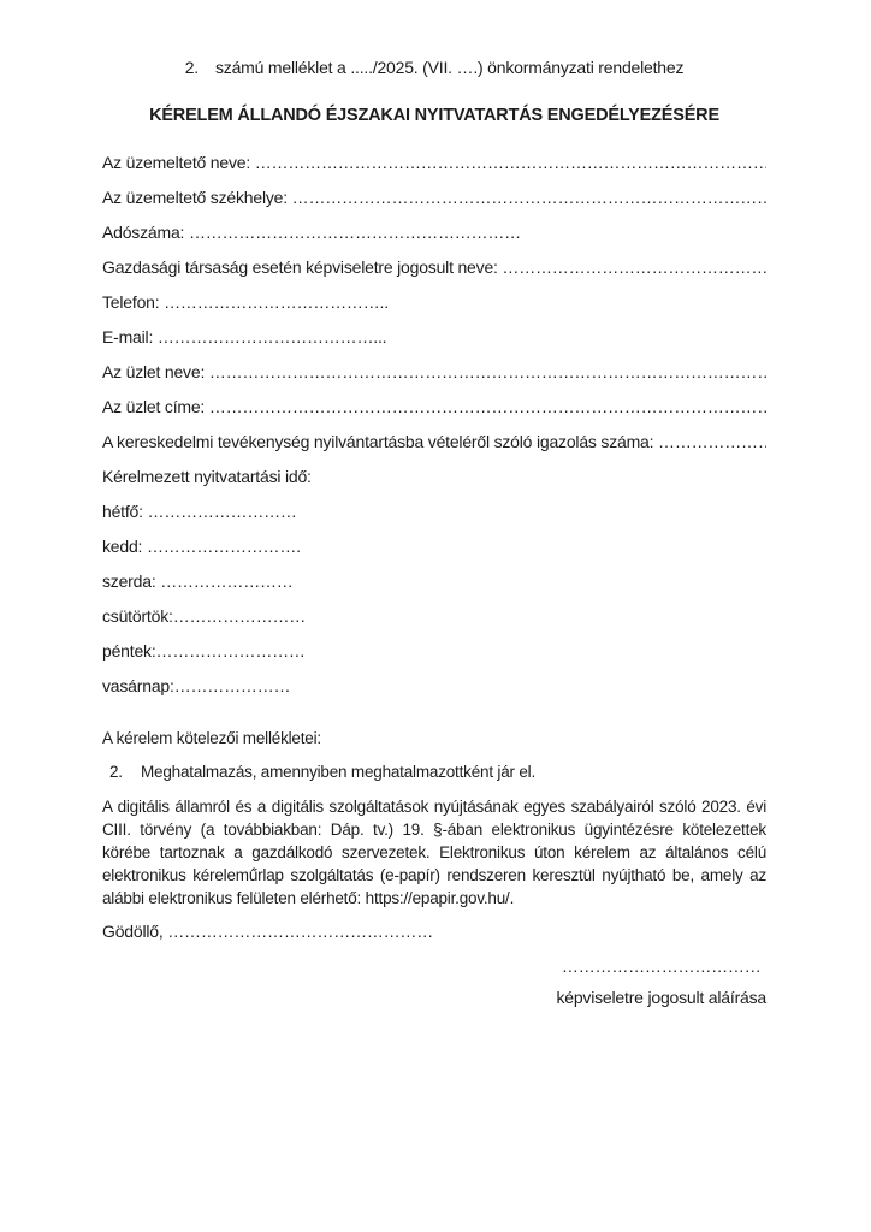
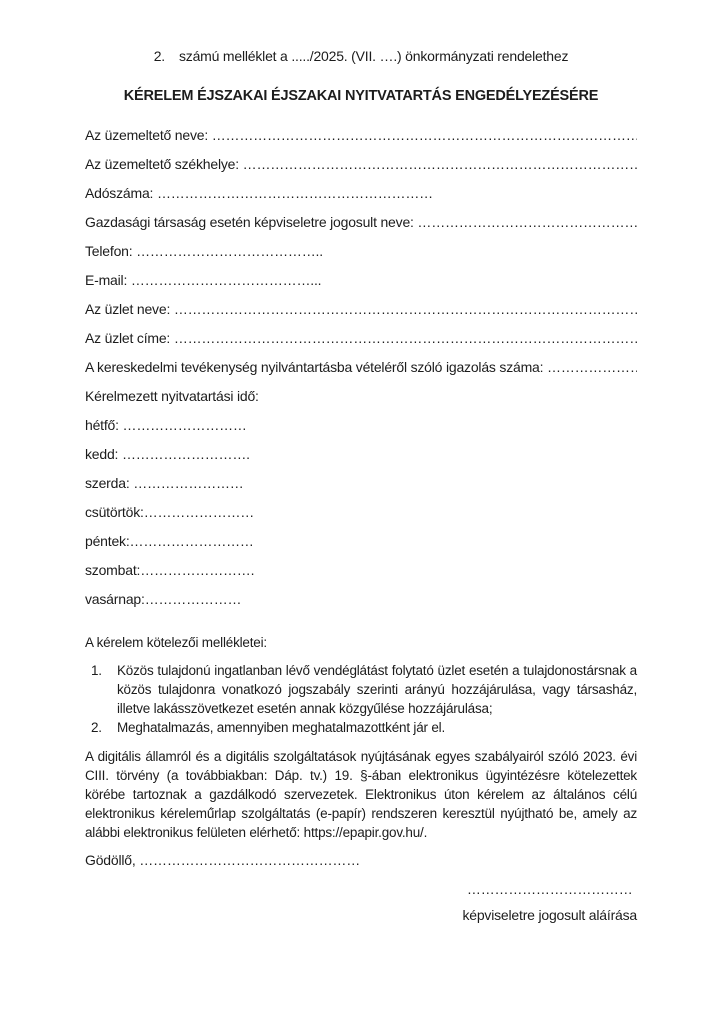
  2. számú melléklet a ...../2025. (VII. ….) önkormányzati rendelethez
- KÉRELEM ÁLLANDÓ ÉJSZAKAI NYITVATARTÁS ENGEDÉLYEZÉSÉRE
+ KÉRELEM ÉJSZAKAI ÉJSZAKAI NYITVATARTÁS ENGEDÉLYEZÉSÉRE
  Az üzemeltető neve:
  …………………………………………………………………………………
  Az üzemeltető székhelye:
  Adószáma:
  ……………………………………………………
  Gazdasági társaság esetén képviseletre jogosult neve:
  Telefon:
  …………………………………..
  E-mail:
  …………………………………...
  Az üzlet neve:
  …………………………………………………………………………………………
  Az üzlet címe:
  …………………………………………………………………………………………
  A kereskedelmi tevékenység nyilvántartásba vételéről szóló igazolás száma:
  Kérelmezett nyitvatartási idő:
  hétfő:
  ………………………
  kedd:
  ……………………….
  szerda:
  ……………………
  csütörtök:
  ……………………
  péntek:
  ………………………
+ szombat:
+ …………………….
  vasárnap:
  …………………
  A kérelem kötelezői mellékletei:
+ 1.
+ Közös tulajdonú ingatlanban lévő vendéglátást folytató üzlet esetén a tulajdonostársnak a közös tulajdonra vonatkozó jogszabály szerinti arányú hozzájárulása, vagy társasház, illetve lakásszövetkezet esetén annak közgyűlése hozzájárulása;
  2.
  Meghatalmazás, amennyiben meghatalmazottként jár el.
  A digitális államról és a digitális szolgáltatások nyújtásának egyes szabályairól szóló 2023. évi CIII. törvény (a továbbiakban: Dáp. tv.) 19. §-ában elektronikus ügyintézésre kötelezettek körébe tartoznak a gazdálkodó szervezetek. Elektronikus úton kérelem az általános célú elektronikus kérelemű́rlap szolgáltatás (e-papír) rendszeren keresztül nyújtható be, amely az alábbi elektronikus felületen elérhető: https://epapir.gov.hu/.
  Gödöllő,
  …………………………………………
  ………………………………
  képviseletre jogosult aláírása
